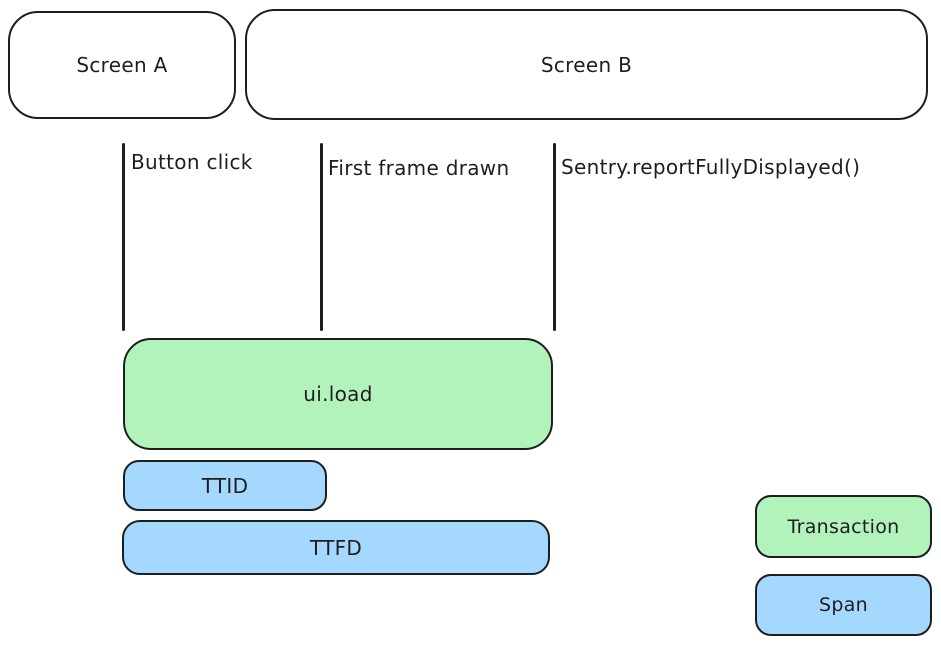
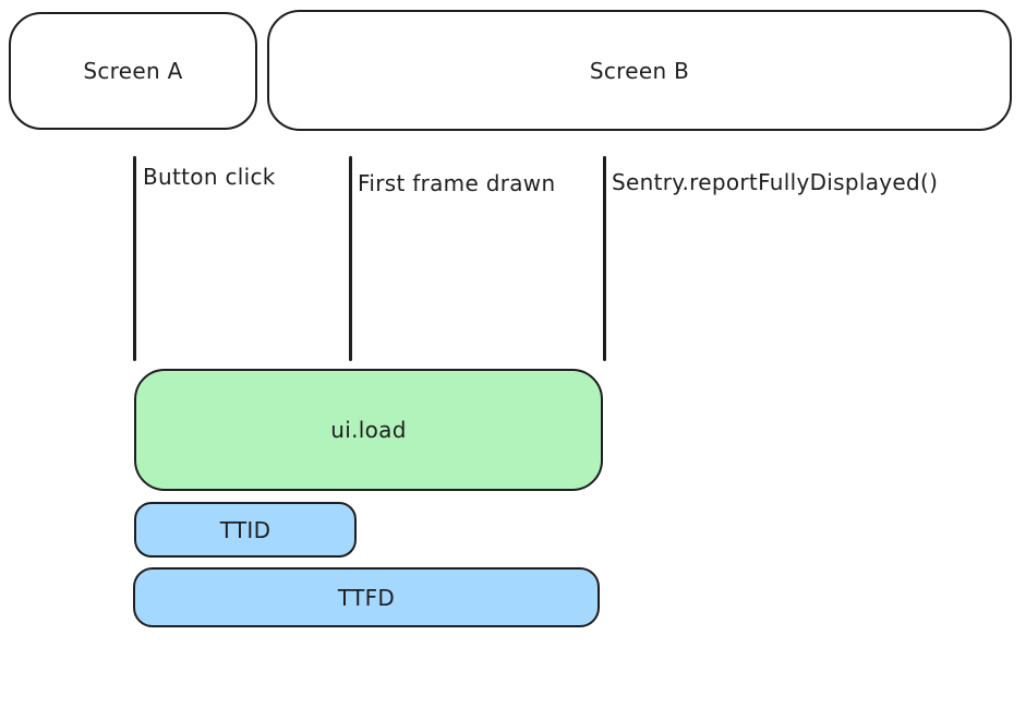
  Screen A
  Screen B
  Button click
  First frame drawn
  Sentry.reportFullyDisplayed()
  ui.load
  TTID
  TTFD
- Transaction
- Span
